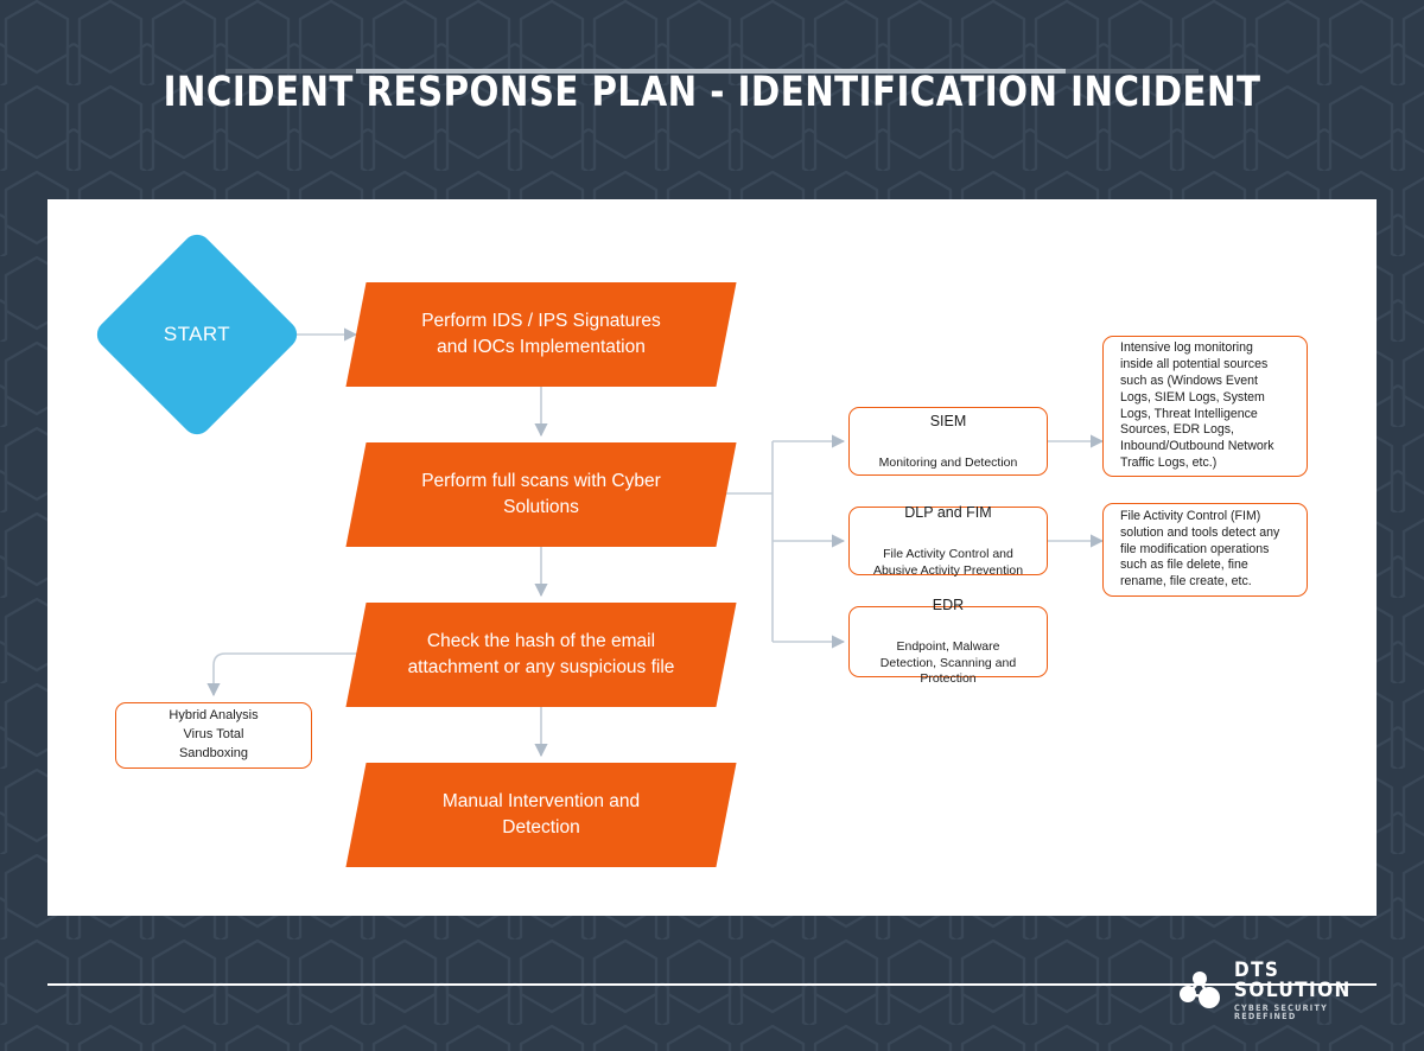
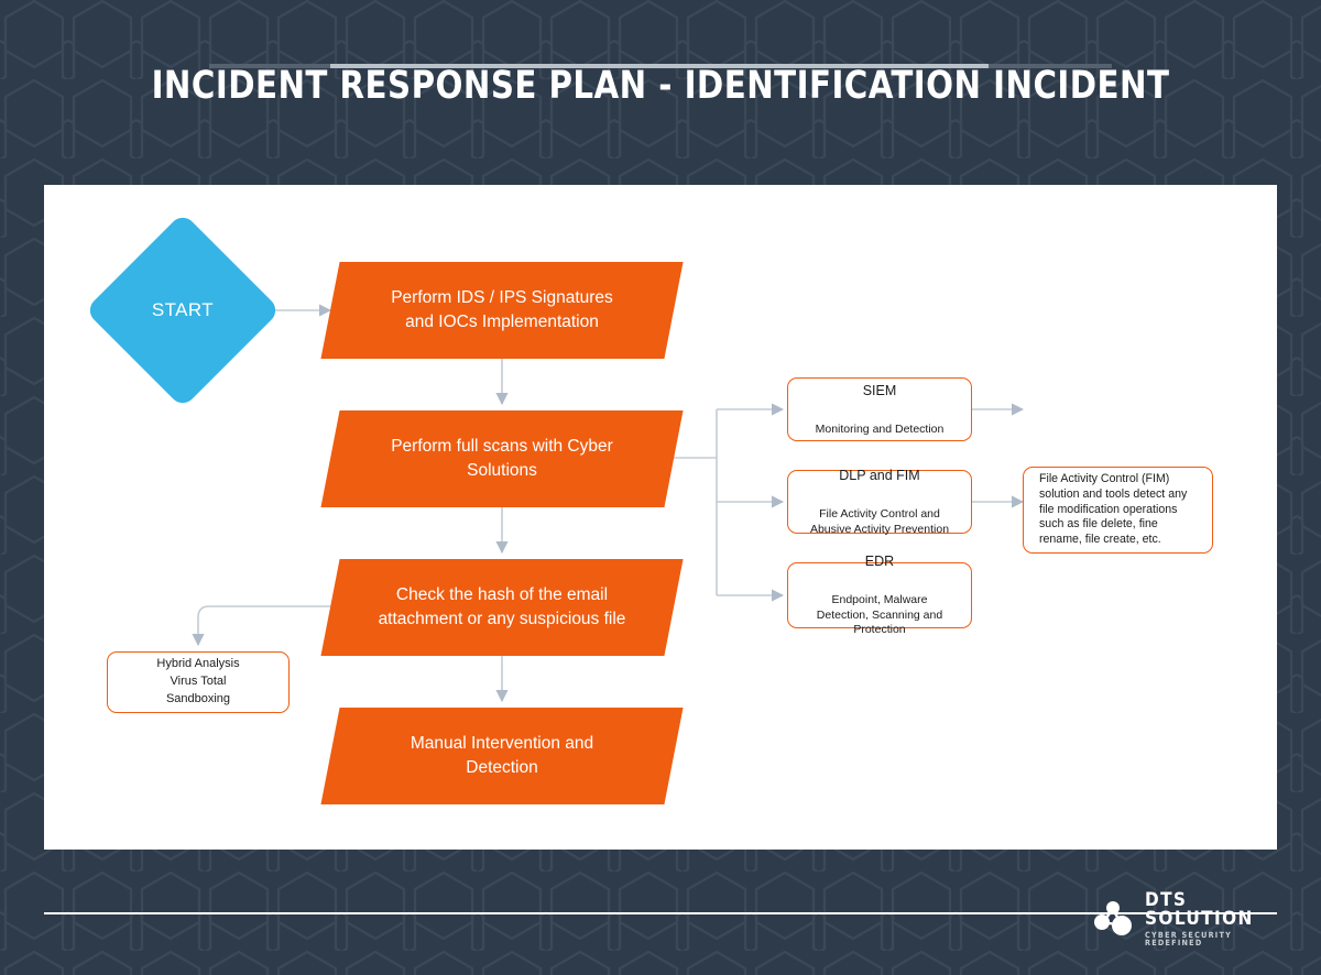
  INCIDENT RESPONSE PLAN - IDENTIFICATION INCIDENT
  START
  Perform IDS / IPS Signatures
  and IOCs Implementation
  Perform full scans with Cyber
  Solutions
  Check the hash of the email
  attachment or any suspicious file
  Manual Intervention and
  Detection
  SIEM
  Monitoring and Detection
  DLP and FIM
  File Activity Control and
  Abusive Activity Prevention
  EDR
  Endpoint, Malware
  Detection, Scanning and
  Protection
- Intensive log monitoring
- inside all potential sources
- such as (Windows Event
- Logs, SIEM Logs, System
- Logs, Threat Intelligence
- Sources, EDR Logs,
- Inbound/Outbound Network
- Traffic Logs, etc.)
  File Activity Control (FIM)
  solution and tools detect any
  file modification operations
  such as file delete, fine
  rename, file create, etc.
  Hybrid Analysis
  Virus Total
  Sandboxing
  DTS SOLUTION
  CYBER SECURITY REDEFINED
